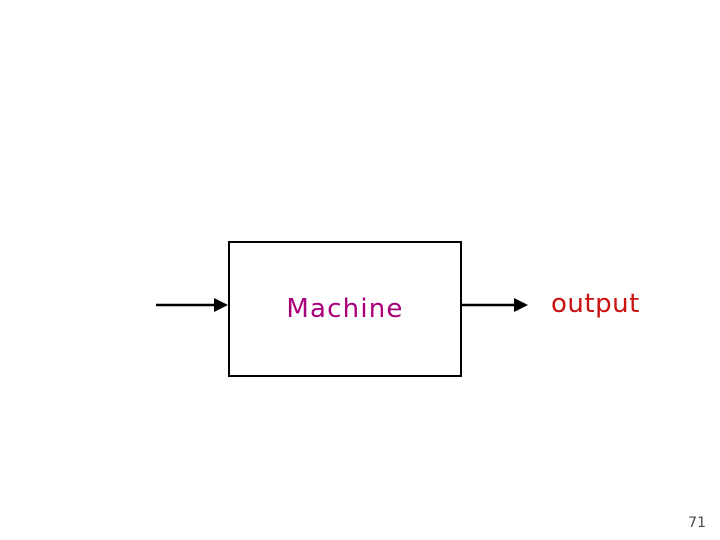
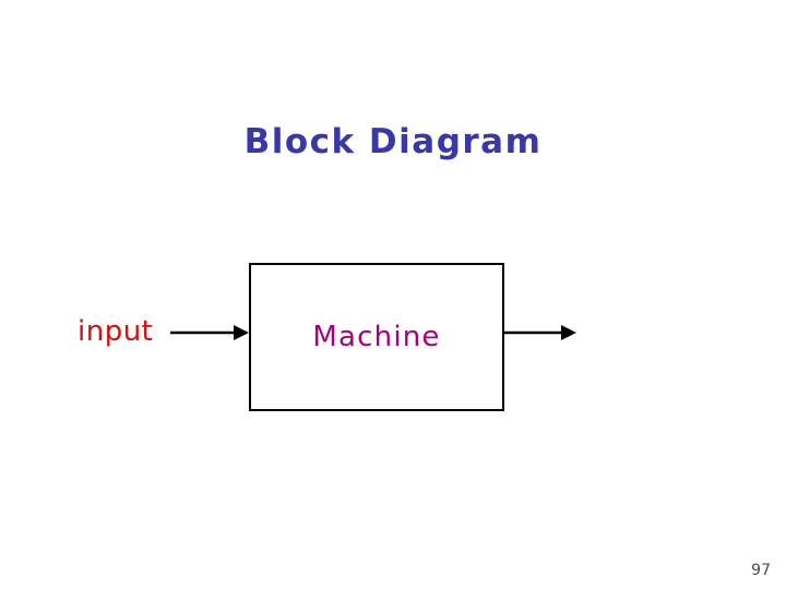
+ Block Diagram
+ input
  Machine
- output
- 71
+ 97
